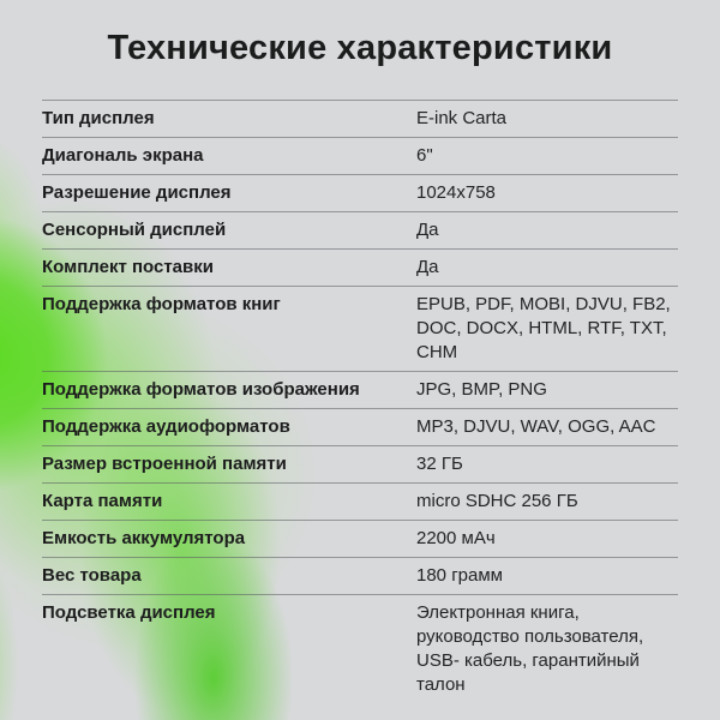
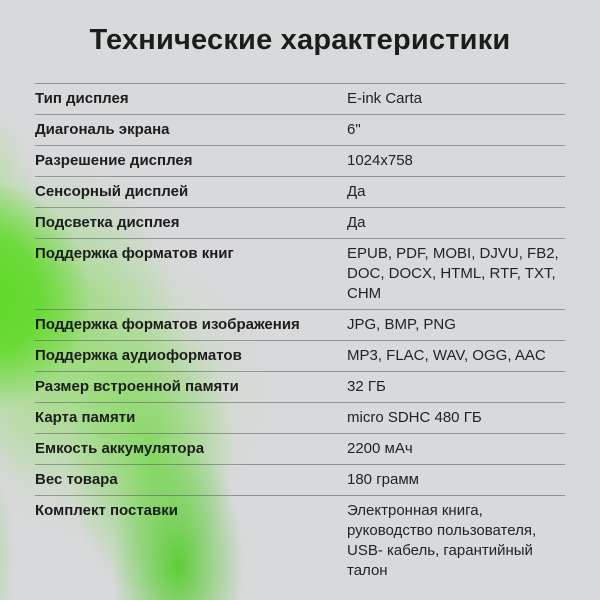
  Технические характеристики
  Тип дисплея
  E-ink Carta
  Диагональ экрана
  6"
  Разрешение дисплея
  1024x758
  Сенсорный дисплей
  Да
- Комплект поставки
+ Подсветка дисплея
  Да
  Поддержка форматов книг
  EPUB, PDF, MOBI, DJVU, FB2, DOC, DOCX, HTML, RTF, TXT, CHM
  Поддержка форматов изображения
  JPG, BMP, PNG
  Поддержка аудиоформатов
- MP3, DJVU, WAV, OGG, AAC
+ MP3, FLAC, WAV, OGG, AAC
  Размер встроенной памяти
  32 ГБ
  Карта памяти
- micro SDHC 256 ГБ
+ micro SDHC 480 ГБ
  Емкость аккумулятора
  2200 мАч
  Вес товара
  180 грамм
- Подсветка дисплея
+ Комплект поставки
  Электронная книга, руководство пользователя, USB- кабель, гарантийный талон
